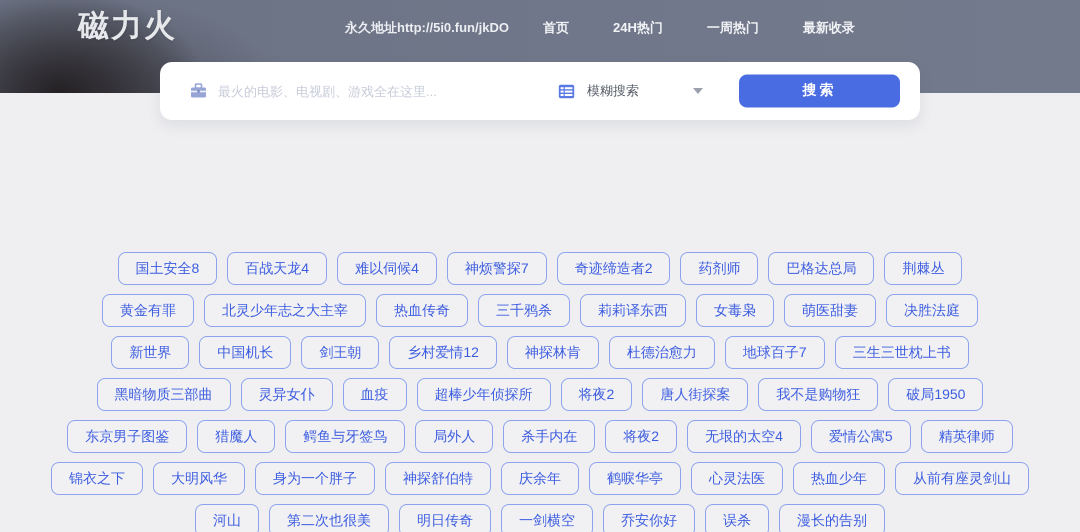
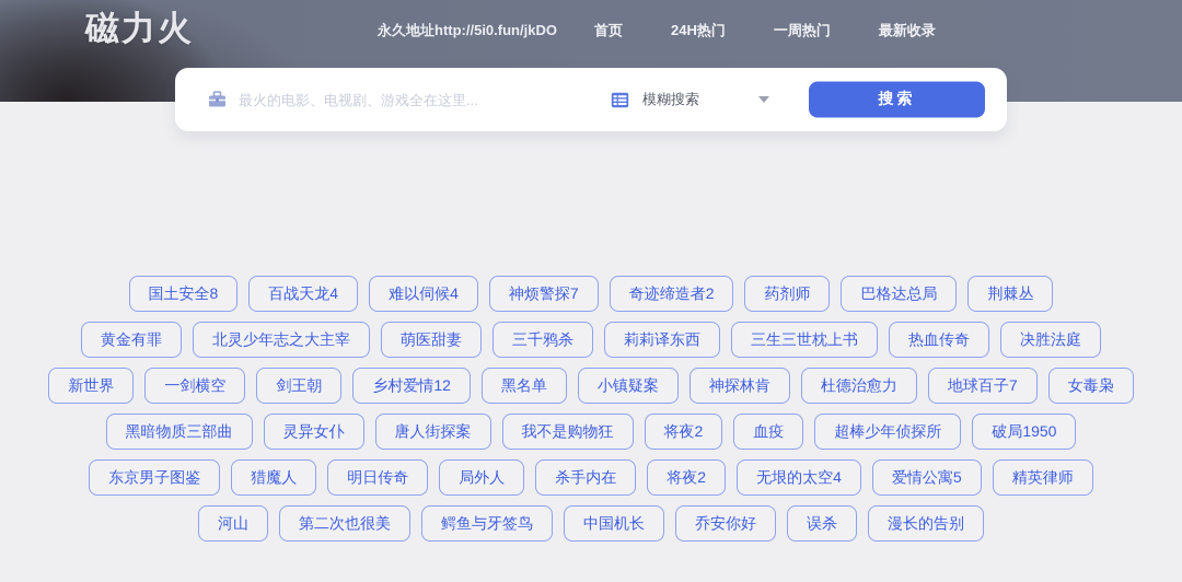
  磁力火
  永久地址http://5i0.fun/jkDO
  首页
  24H热门
  一周热门
  最新收录
  最火的电影、电视剧、游戏全在这里...
  模糊搜索
  搜索
  国土安全8
  百战天龙4
  难以伺候4
  神烦警探7
  奇迹缔造者2
  药剂师
  巴格达总局
  荆棘丛
  黄金有罪
  北灵少年志之大主宰
- 热血传奇
+ 萌医甜妻
  三千鸦杀
  莉莉译东西
- 女毒枭
+ 三生三世枕上书
- 萌医甜妻
+ 热血传奇
  决胜法庭
  新世界
- 中国机长
+ 一剑横空
  剑王朝
  乡村爱情12
+ 黑名单
+ 小镇疑案
  神探林肯
  杜德治愈力
  地球百子7
- 三生三世枕上书
+ 女毒枭
  黑暗物质三部曲
  灵异女仆
- 血疫
+ 唐人街探案
- 超棒少年侦探所
+ 我不是购物狂
  将夜2
- 唐人街探案
+ 血疫
- 我不是购物狂
+ 超棒少年侦探所
  破局1950
  东京男子图鉴
  猎魔人
- 鳄鱼与牙签鸟
+ 明日传奇
  局外人
  杀手内在
  将夜2
  无垠的太空4
  爱情公寓5
  精英律师
- 锦衣之下
- 大明风华
- 身为一个胖子
- 神探舒伯特
- 庆余年
- 鹤唳华亭
- 心灵法医
- 热血少年
- 从前有座灵剑山
  河山
  第二次也很美
- 明日传奇
+ 鳄鱼与牙签鸟
- 一剑横空
+ 中国机长
  乔安你好
  误杀
  漫长的告别
